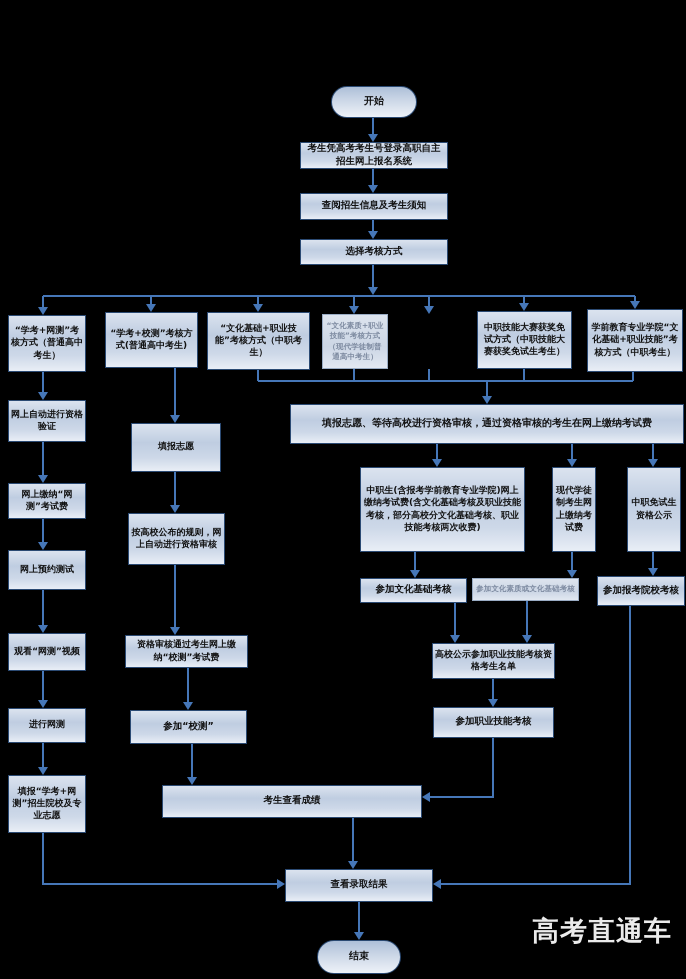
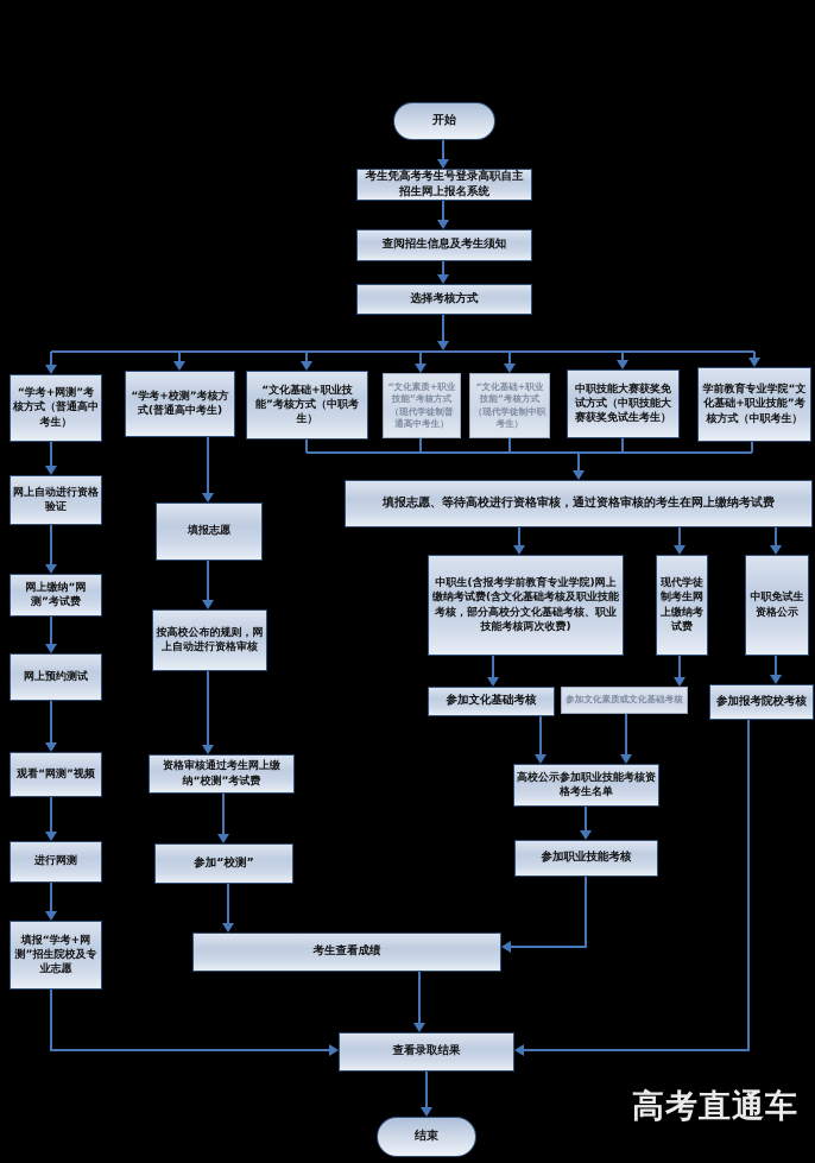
  开始
  考生凭高考考生号登录高职自主招生网上报名系统
  查阅招生信息及考生须知
  选择考核方式
  “学考+网测”考核方式（普通高中考生）
  “学考+校测”考核方式(普通高中考生)
  “文化基础+职业技能”考核方式（中职考生）
  “文化素质+职业技能”考核方式（现代学徒制普通高中考生）
+ “文化基础+职业技能”考核方式（现代学徒制中职考生）
  中职技能大赛获奖免试方式（中职技能大赛获奖免试生考生）
  学前教育专业学院“文化基础+职业技能”考核方式（中职考生）
  网上自动进行资格验证
  网上缴纳“网测”考试费
  网上预约测试
  观看“网测”视频
  进行网测
  填报“学考+网测”招生院校及专业志愿
  填报志愿
  按高校公布的规则，网上自动进行资格审核
  资格审核通过考生网上缴纳“校测”考试费
  参加“校测”
  填报志愿、等待高校进行资格审核，通过资格审核的考生在网上缴纳考试费
  中职生(含报考学前教育专业学院)网上缴纳考试费(含文化基础考核及职业技能考核，部分高校分文化基础考核、职业技能考核两次收费)
  现代学徒制考生网上缴纳考试费
  中职免试生资格公示
  参加文化基础考核
  参加文化素质或文化基础考核
  参加报考院校考核
  高校公示参加职业技能考核资格考生名单
  参加职业技能考核
  考生查看成绩
  查看录取结果
  结束
  高考直通车
